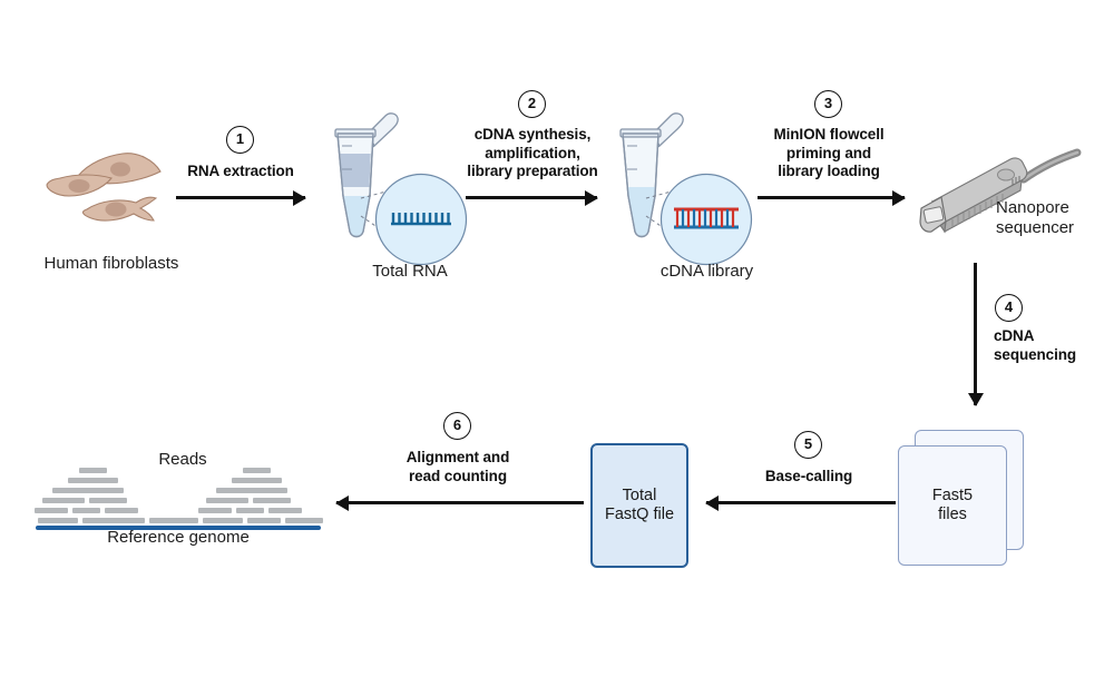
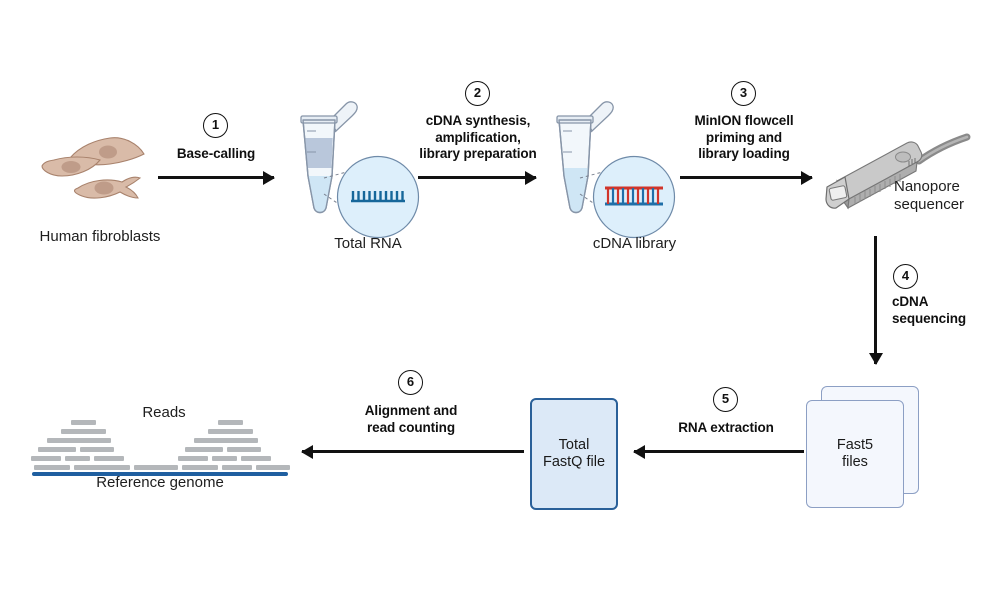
  Human fibroblasts
  1
- RNA extraction
+ Base-calling
  Total RNA
  2
  cDNA synthesis,
  amplification,
  library preparation
  cDNA library
  3
  MinION flowcell
  priming and
  library loading
  Nanopore
  sequencer
  4
  cDNA
  sequencing
  Fast5
  files
  5
- Base-calling
+ RNA extraction
  Total
  FastQ file
  6
  Alignment and
  read counting
  Reads
  Reference genome
